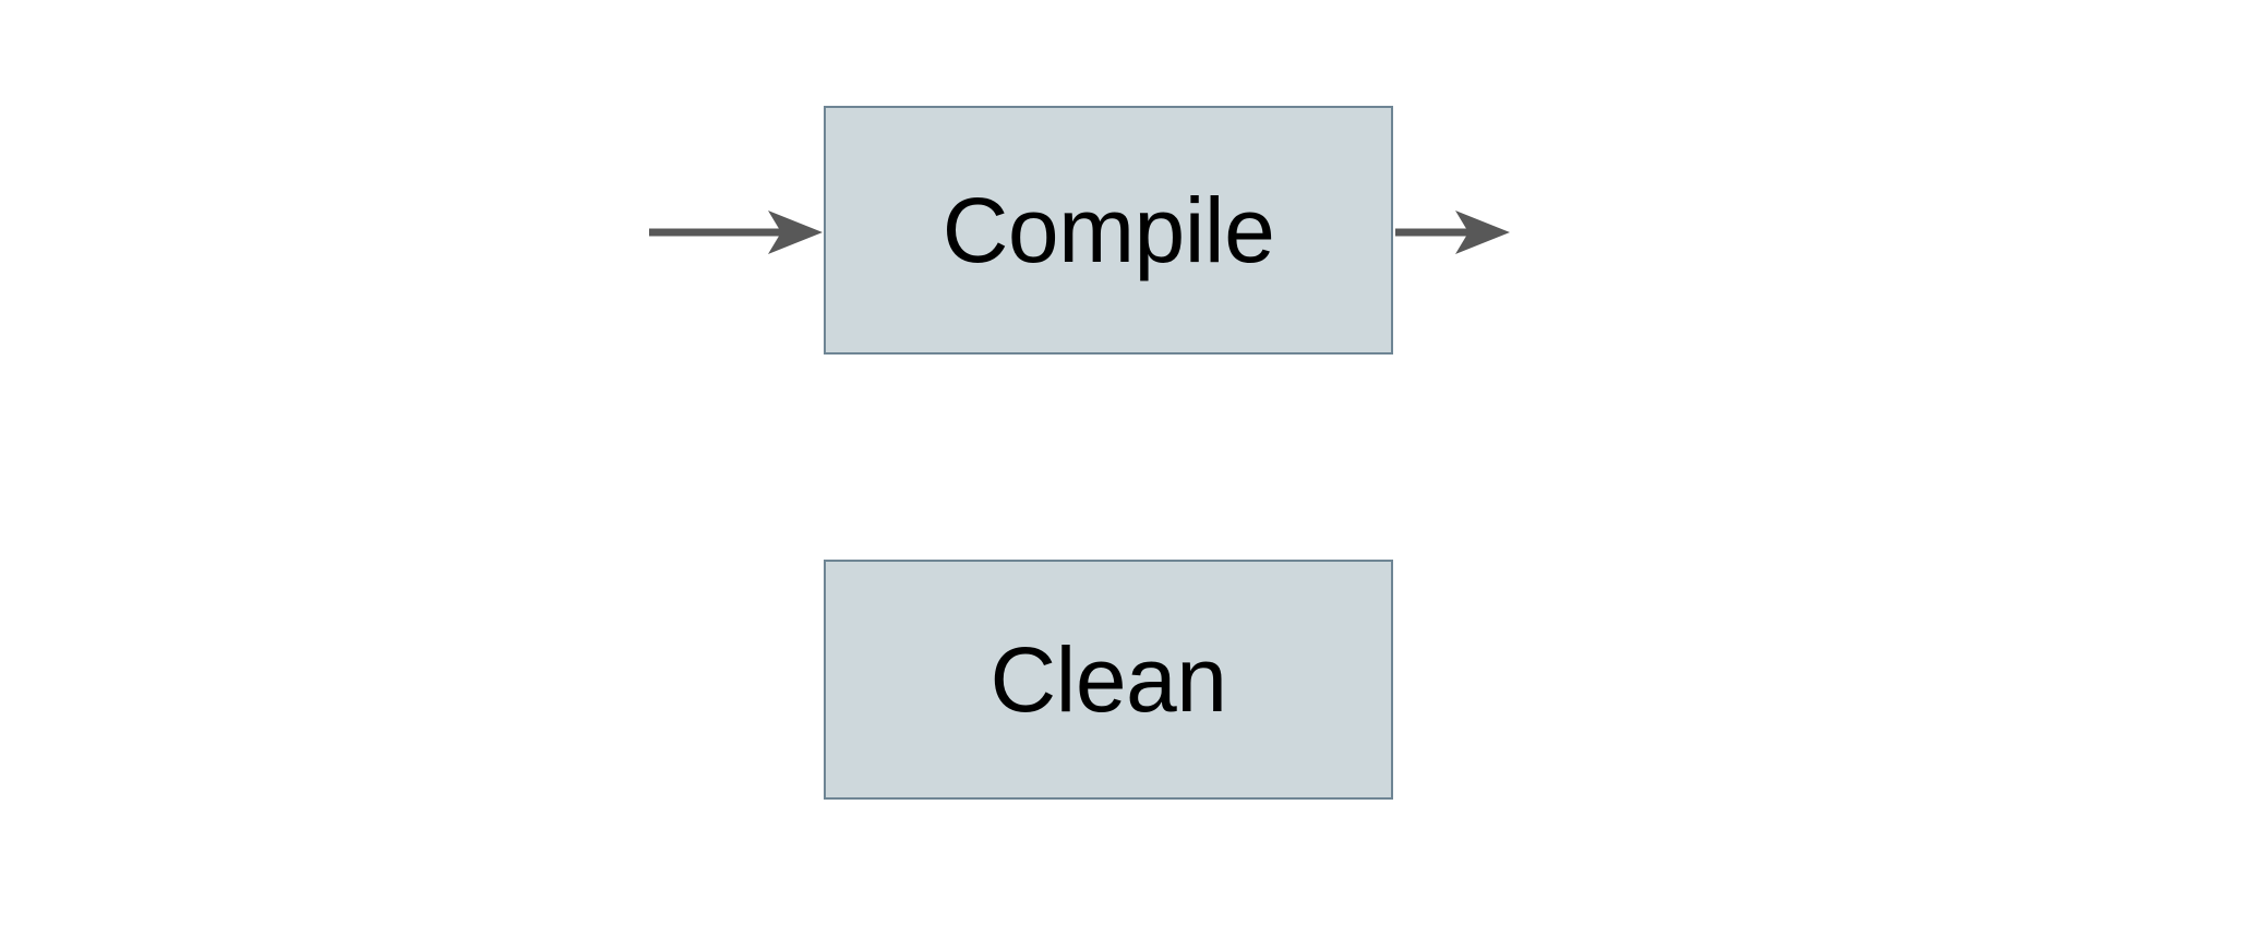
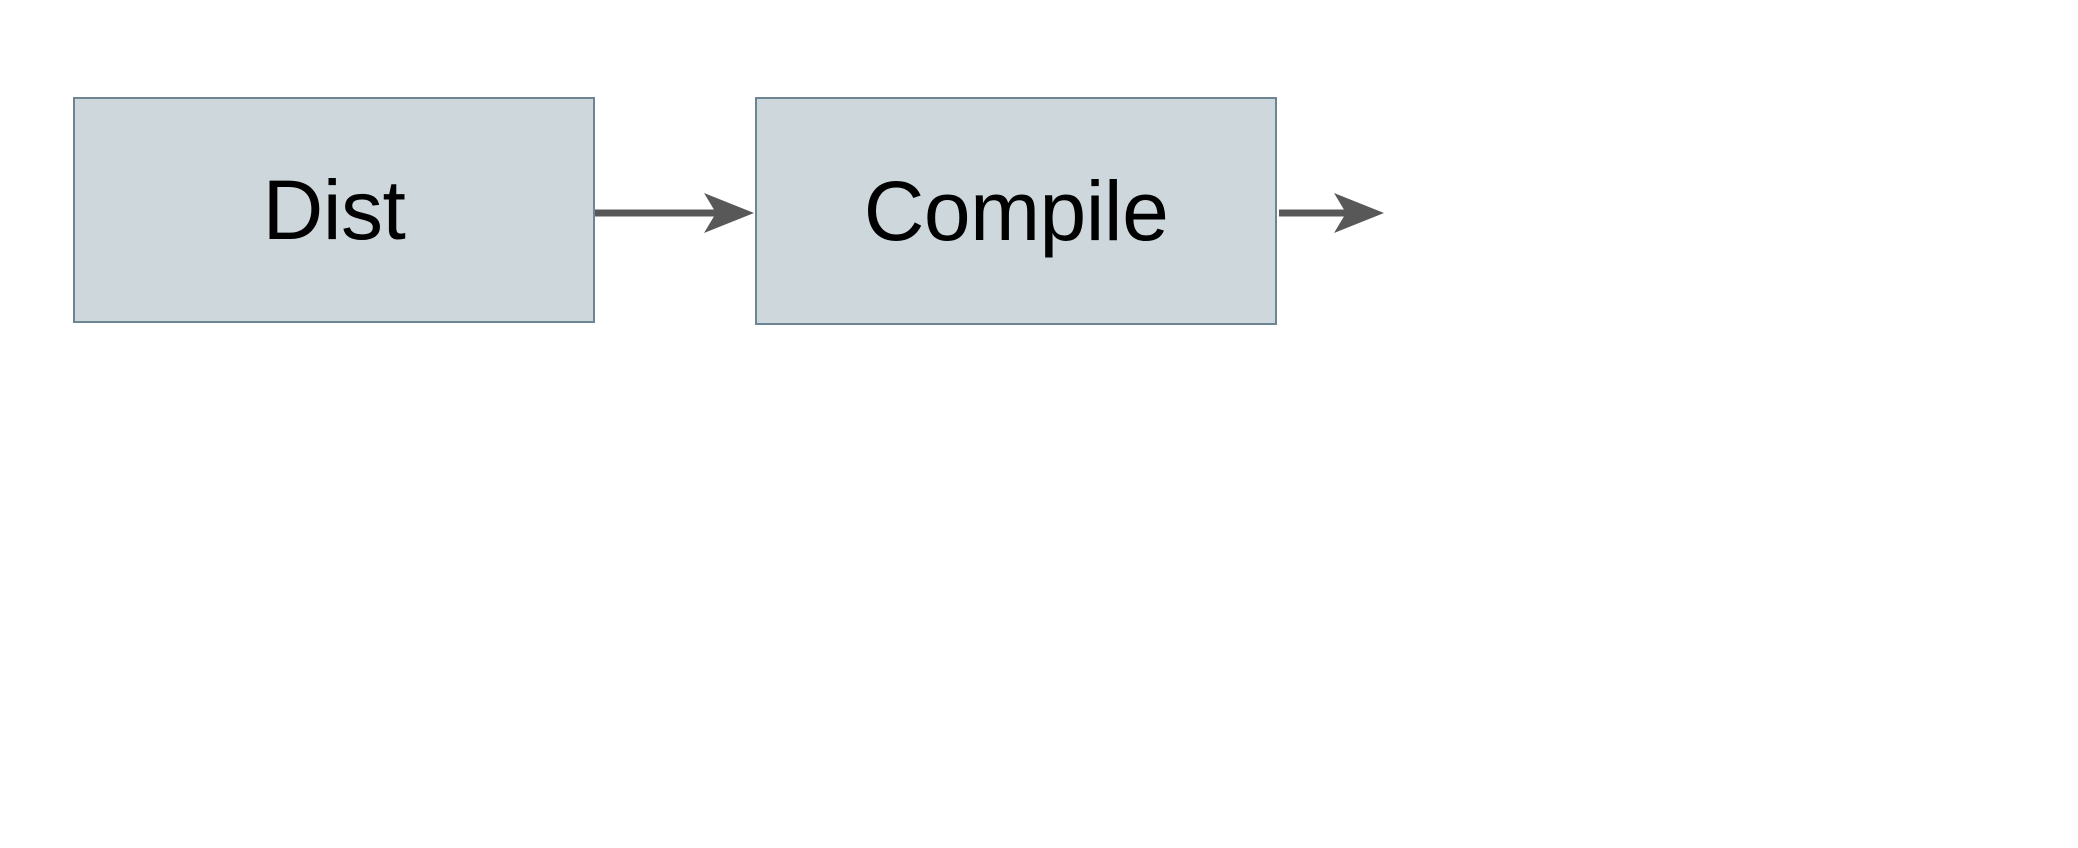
+ Dist
  Compile
- Clean
